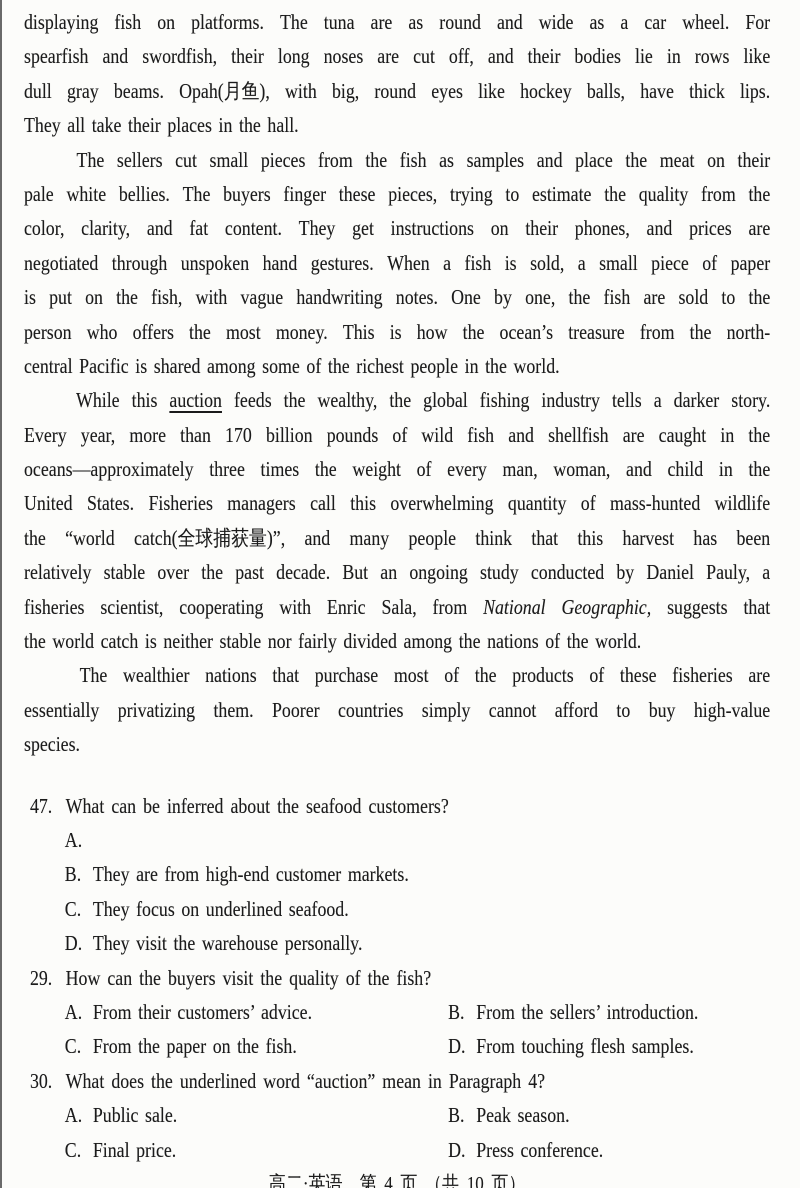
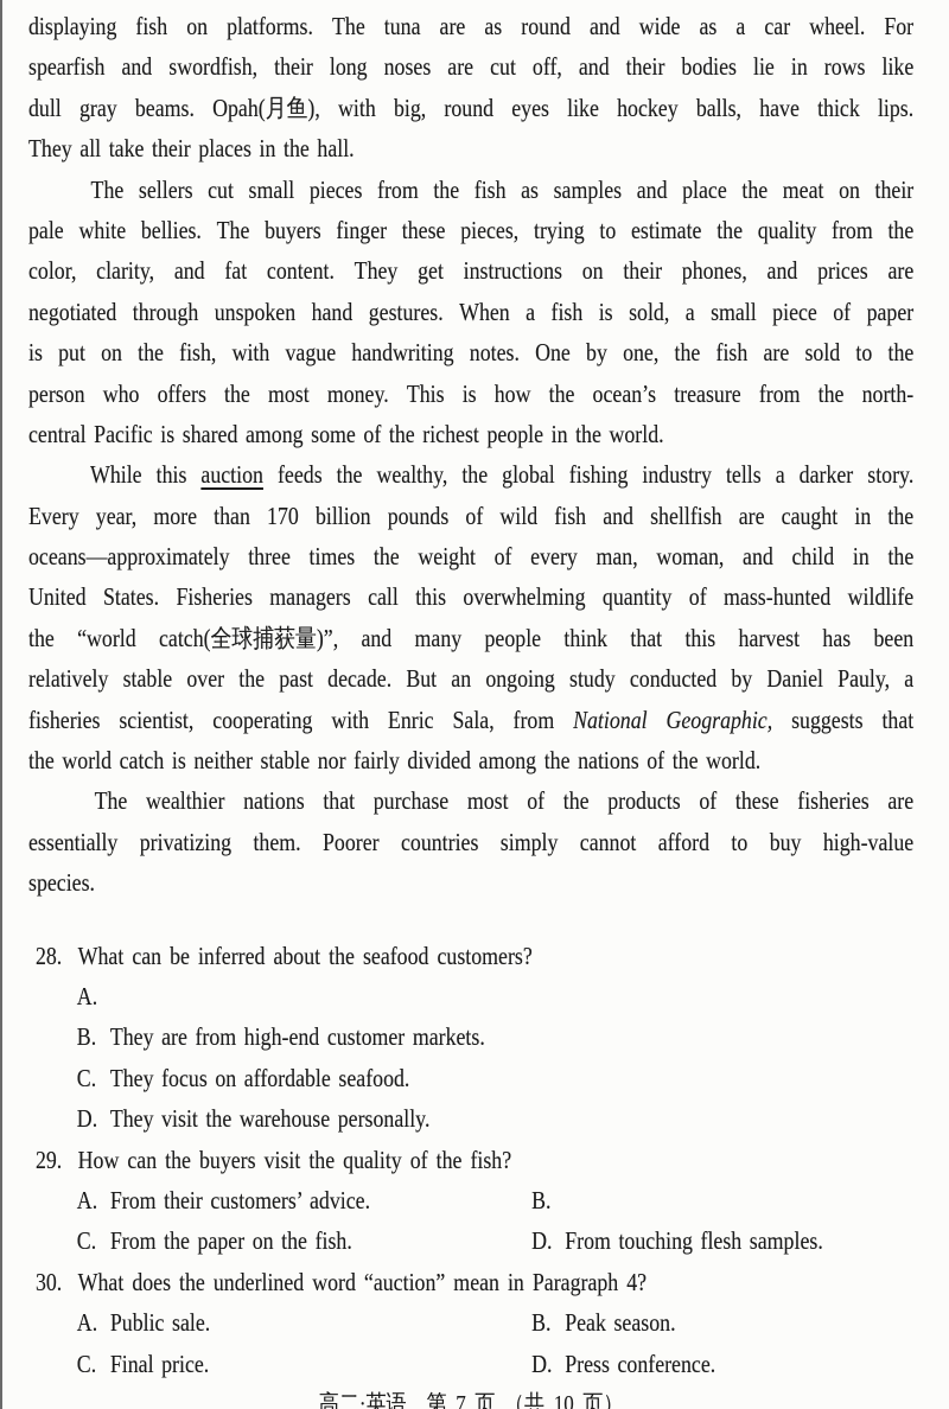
  displaying
  fish
  on
  platforms.
  The
  tuna
  are
  as
  round
  and
  wide
  as
  a
  car
  wheel.
  For
  spearfish
  and
  swordfish,
  their
  long
  noses
  are
  cut
  off,
  and
  their
  bodies
  lie
  in
  rows
  like
  dull
  gray
  beams.
  Opah(月鱼),
  with
  big,
  round
  eyes
  like
  hockey
  balls,
  have
  thick
  lips.
  They all take their places in the hall.
  The
  sellers
  cut
  small
  pieces
  from
  the
  fish
  as
  samples
  and
  place
  the
  meat
  on
  their
  pale
  white
  bellies.
  The
  buyers
  finger
  these
  pieces,
  trying
  to
  estimate
  the
  quality
  from
  the
  color,
  clarity,
  and
  fat
  content.
  They
  get
  instructions
  on
  their
  phones,
  and
  prices
  are
  negotiated
  through
  unspoken
  hand
  gestures.
  When
  a
  fish
  is
  sold,
  a
  small
  piece
  of
  paper
  is
  put
  on
  the
  fish,
  with
  vague
  handwriting
  notes.
  One
  by
  one,
  the
  fish
  are
  sold
  to
  the
  person
  who
  offers
  the
  most
  money.
  This
  is
  how
  the
  ocean’s
  treasure
  from
  the
  north-
  central Pacific is shared among some of the richest people in the world.
  While
  this
  auction
  feeds
  the
  wealthy,
  the
  global
  fishing
  industry
  tells
  a
  darker
  story.
  Every
  year,
  more
  than
  170
  billion
  pounds
  of
  wild
  fish
  and
  shellfish
  are
  caught
  in
  the
  oceans—approximately
  three
  times
  the
  weight
  of
  every
  man,
  woman,
  and
  child
  in
  the
  United
  States.
  Fisheries
  managers
  call
  this
  overwhelming
  quantity
  of
  mass-hunted
  wildlife
  the
  “world
  catch(全球捕获量)”,
  and
  many
  people
  think
  that
  this
  harvest
  has
  been
  relatively
  stable
  over
  the
  past
  decade.
  But
  an
  ongoing
  study
  conducted
  by
  Daniel
  Pauly,
  a
  fisheries
  scientist,
  cooperating
  with
  Enric
  Sala,
  from
  National
  Geographic,
  suggests
  that
  the world catch is neither stable nor fairly divided among the nations of the world.
  The
  wealthier
  nations
  that
  purchase
  most
  of
  the
  products
  of
  these
  fisheries
  are
  essentially
  privatizing
  them.
  Poorer
  countries
  simply
  cannot
  afford
  to
  buy
  high-value
  species.
- 47.
+ 28.
  What can be inferred about the seafood customers?
  A.
  B.
  They are from high-end customer markets.
  C.
- They focus on underlined seafood.
+ They focus on affordable seafood.
  D.
  They visit the warehouse personally.
  29.
  How can the buyers visit the quality of the fish?
  A.
  From their customers’ advice.
  B.
- From the sellers’ introduction.
  C.
  From the paper on the fish.
  D.
  From touching flesh samples.
  30.
  What does the underlined word “auction” mean in Paragraph 4?
  A.
  Public sale.
  B.
  Peak season.
  C.
  Final price.
  D.
  Press conference.
- 高二·英语 第 4 页 （共 10 页）
+ 高二·英语 第 7 页 （共 10 页）
